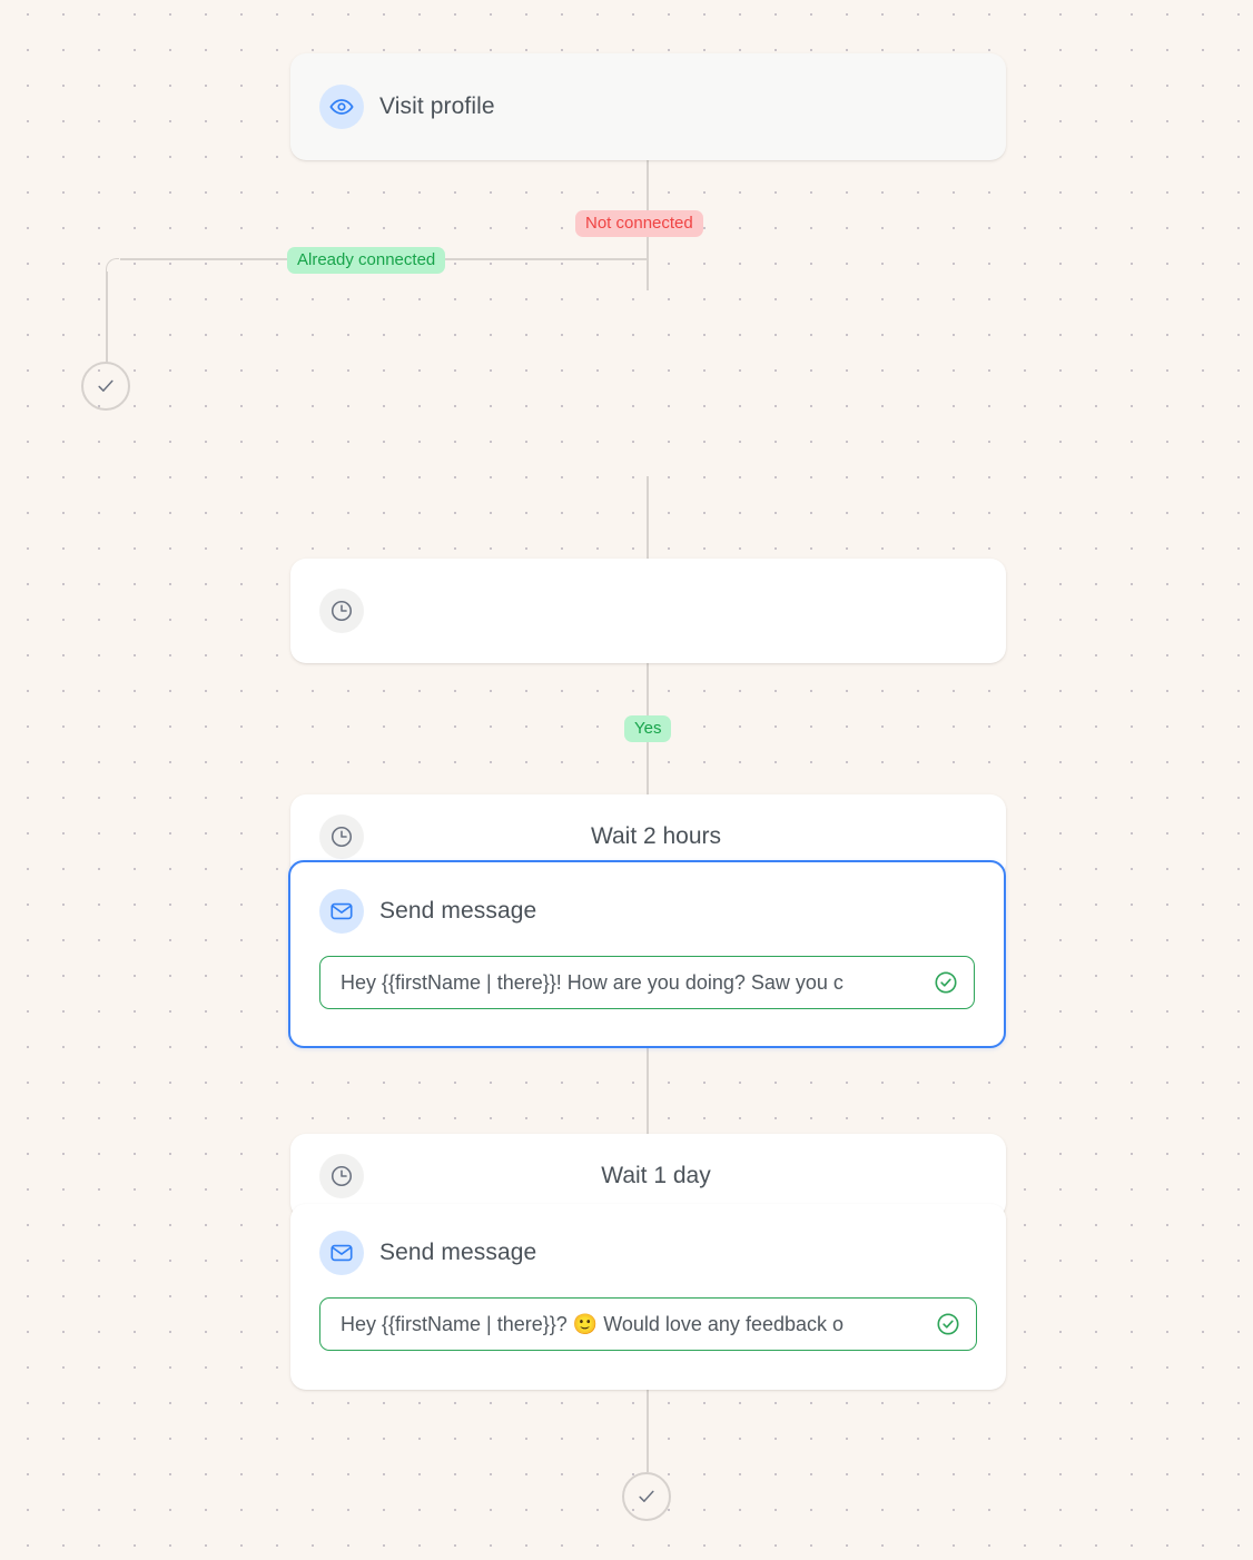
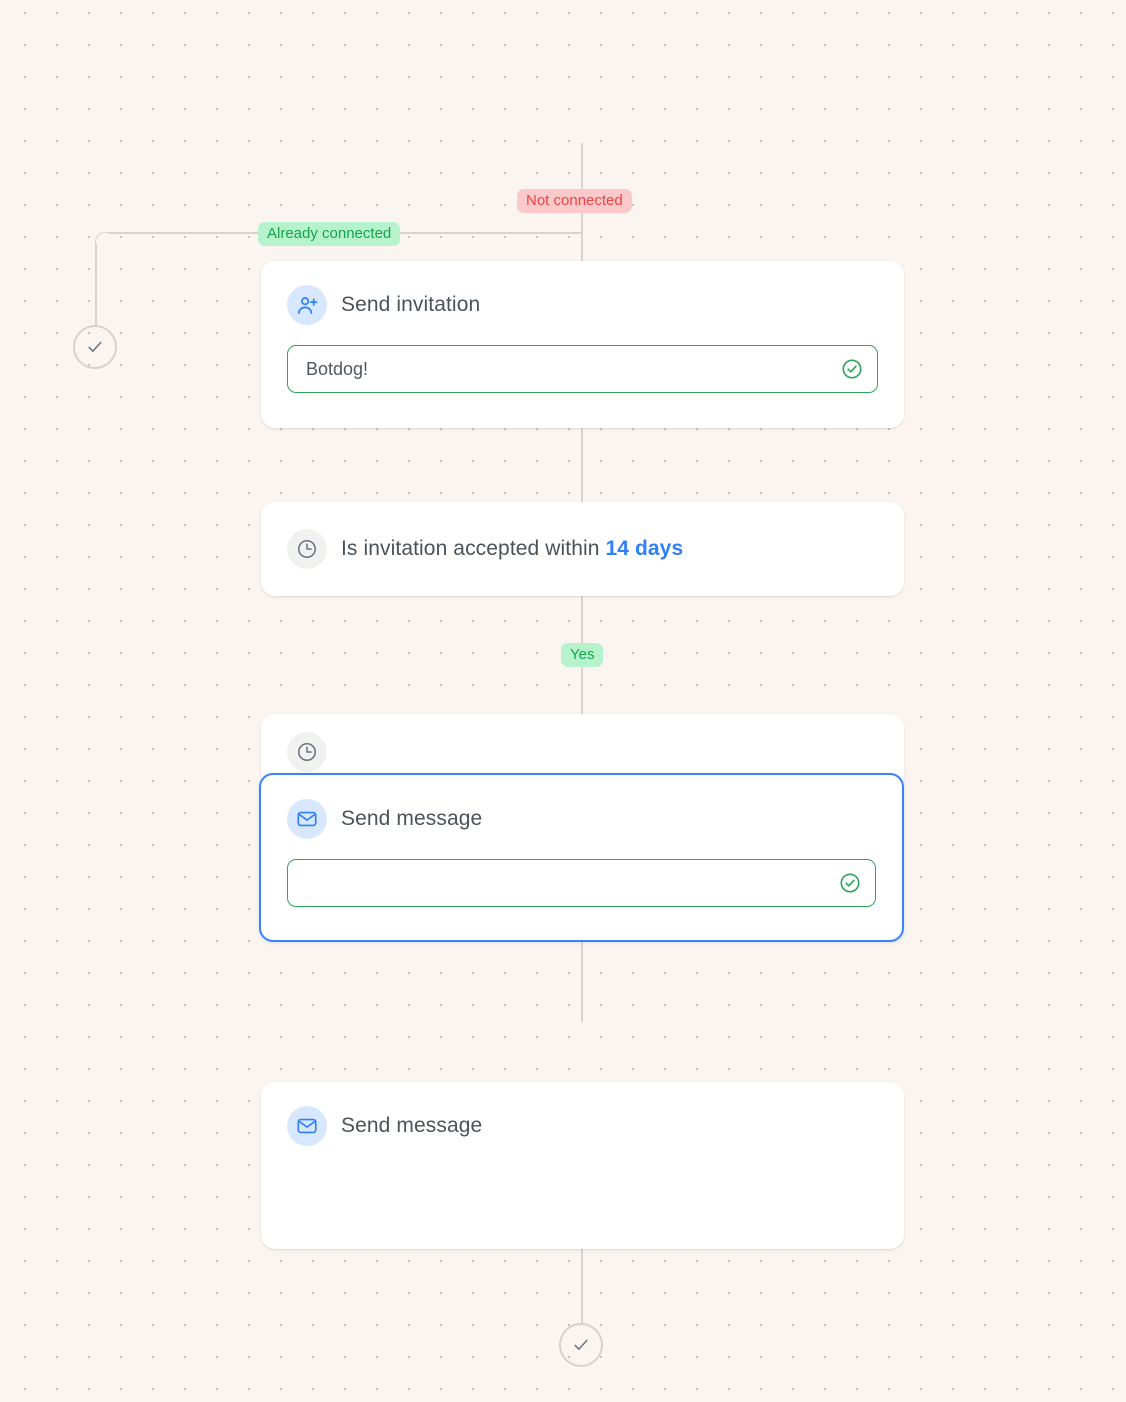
- Visit profile
  Not connected
  Already connected
+ Send invitation
+ Botdog!
+ Is invitation accepted within 14 days
  Yes
- Wait 2 hours
  Send message
- Hey {{firstName | there}}! How are you doing? Saw you c
- Wait 1 day
  Send message
- Hey {{firstName | there}}? 🙂 Would love any feedback o
